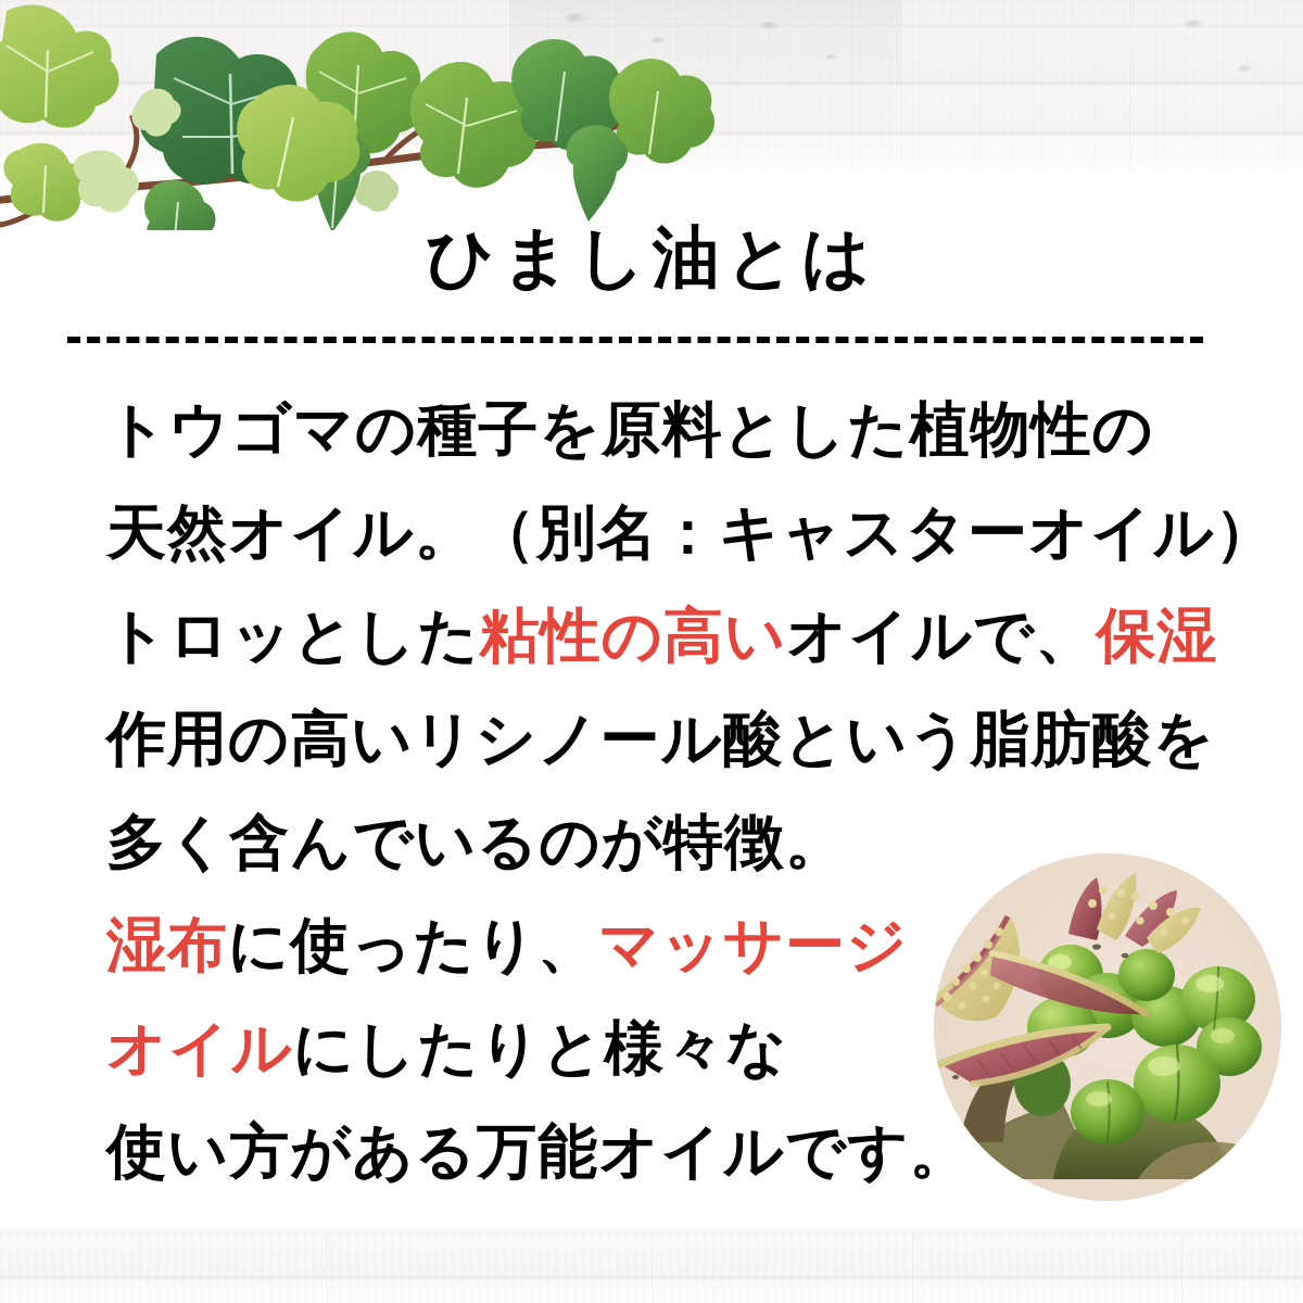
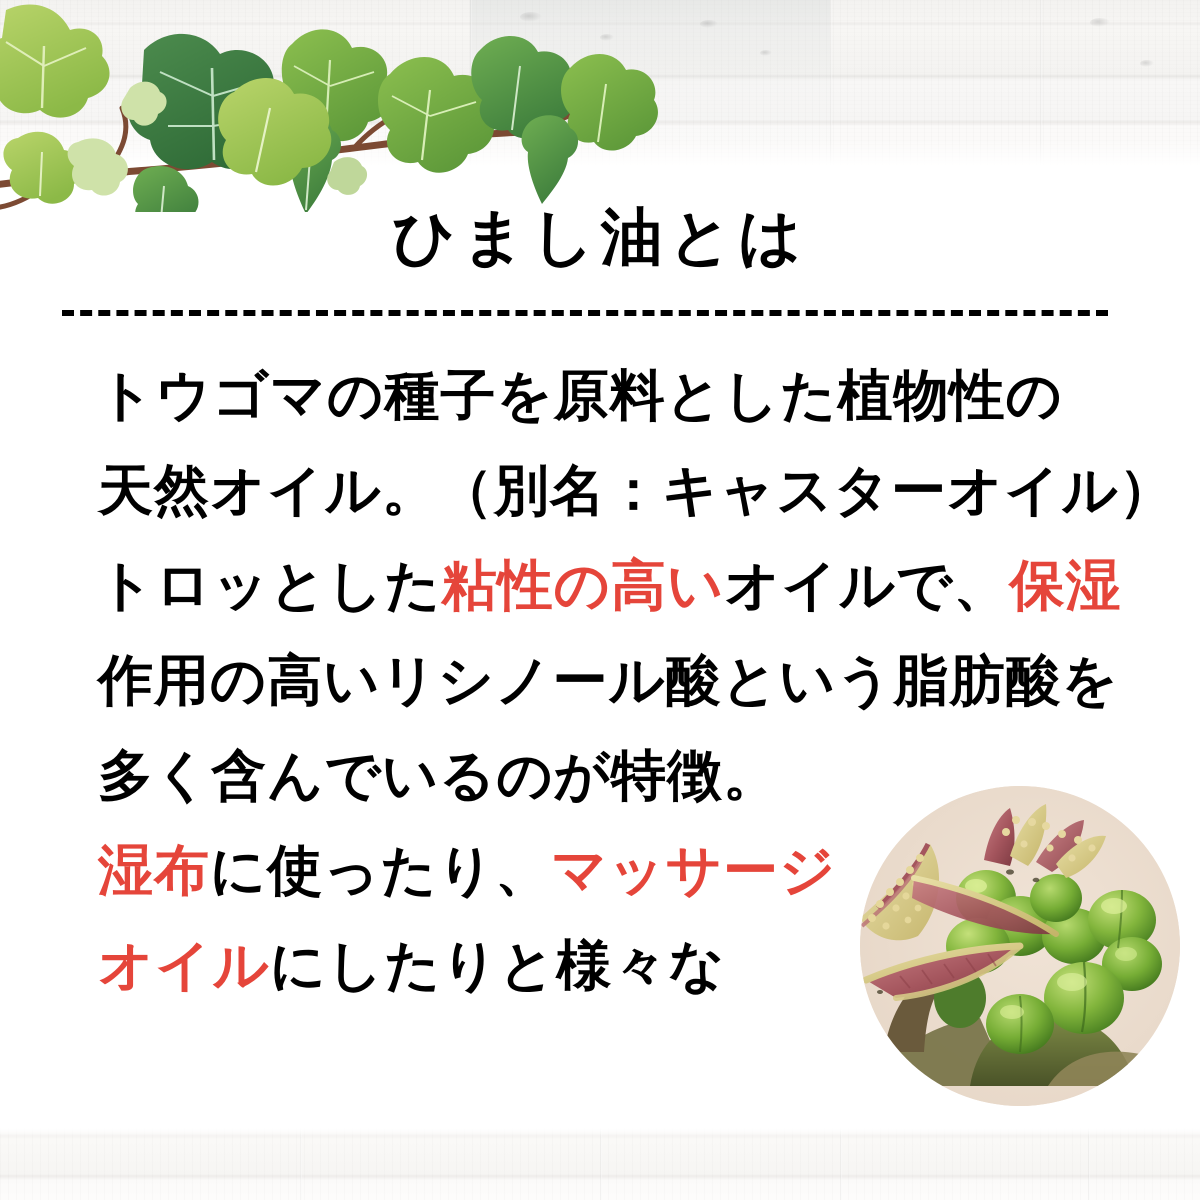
  ひまし油とは
  トウゴマの種子を原料とした植物性の
  天然オイル。（別名：キャスターオイル）
  トロッとした粘性の高いオイルで、保湿
  作用の高いリシノール酸という脂肪酸を
  多く含んでいるのが特徴。
  湿布に使ったり、マッサージ
  オイルにしたりと様々な
- 使い方がある万能オイルです。
